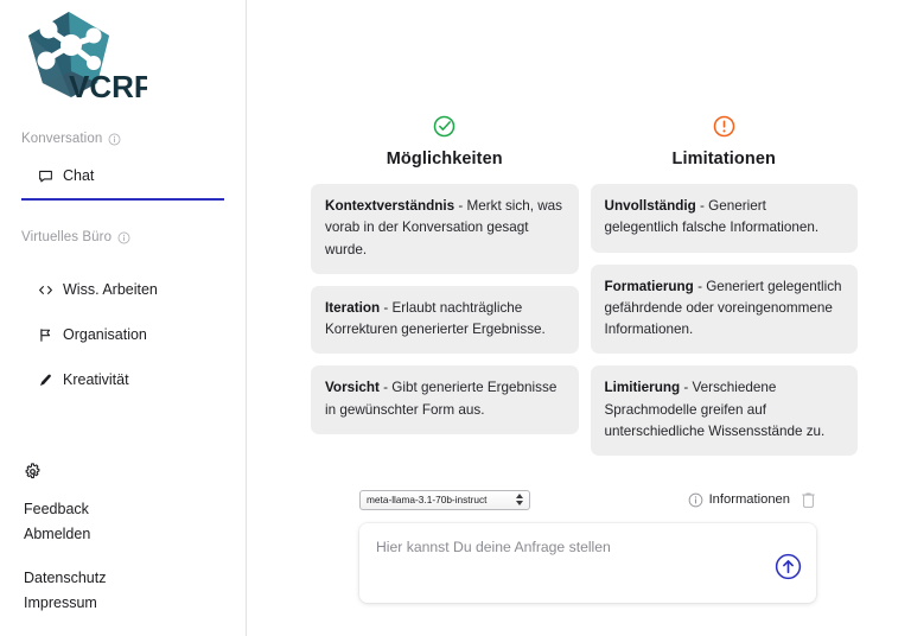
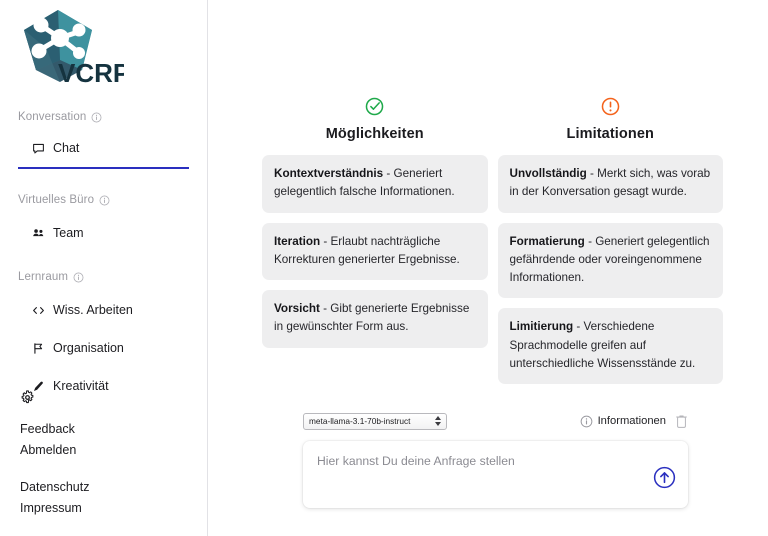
  VCRP
  Konversation
  Chat
  Virtuelles Büro
+ Team
+ Lernraum
  Wiss. Arbeiten
  Organisation
  Kreativität
  Feedback
  Abmelden
  Datenschutz
  Impressum
  Möglichkeiten
- Kontextverständnis - Merkt sich, was vorab in der Konversation gesagt wurde.
+ Kontextverständnis - Generiert gelegentlich falsche Informationen.
  Iteration - Erlaubt nachträgliche Korrekturen generierter Ergebnisse.
  Vorsicht - Gibt generierte Ergebnisse in gewünschter Form aus.
  Limitationen
- Unvollständig - Generiert gelegentlich falsche Informationen.
+ Unvollständig - Merkt sich, was vorab in der Konversation gesagt wurde.
  Formatierung - Generiert gelegentlich gefährdende oder voreingenommene Informationen.
  Limitierung - Verschiedene Sprachmodelle greifen auf unterschiedliche Wissensstände zu.
  meta-llama-3.1-70b-instruct
  Informationen
  Hier kannst Du deine Anfrage stellen
